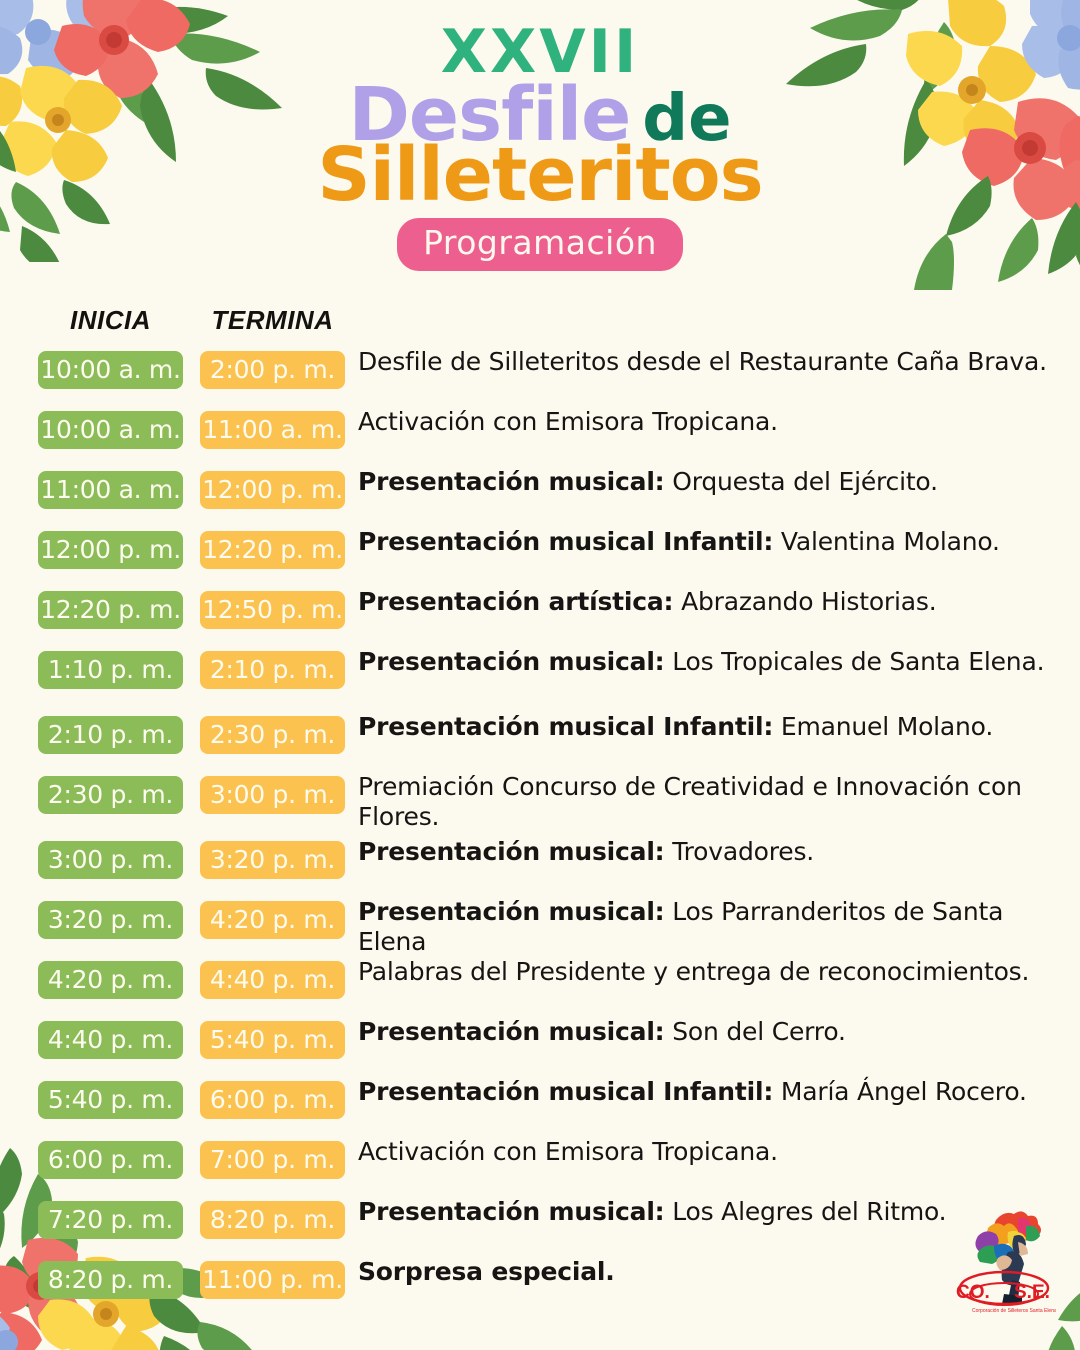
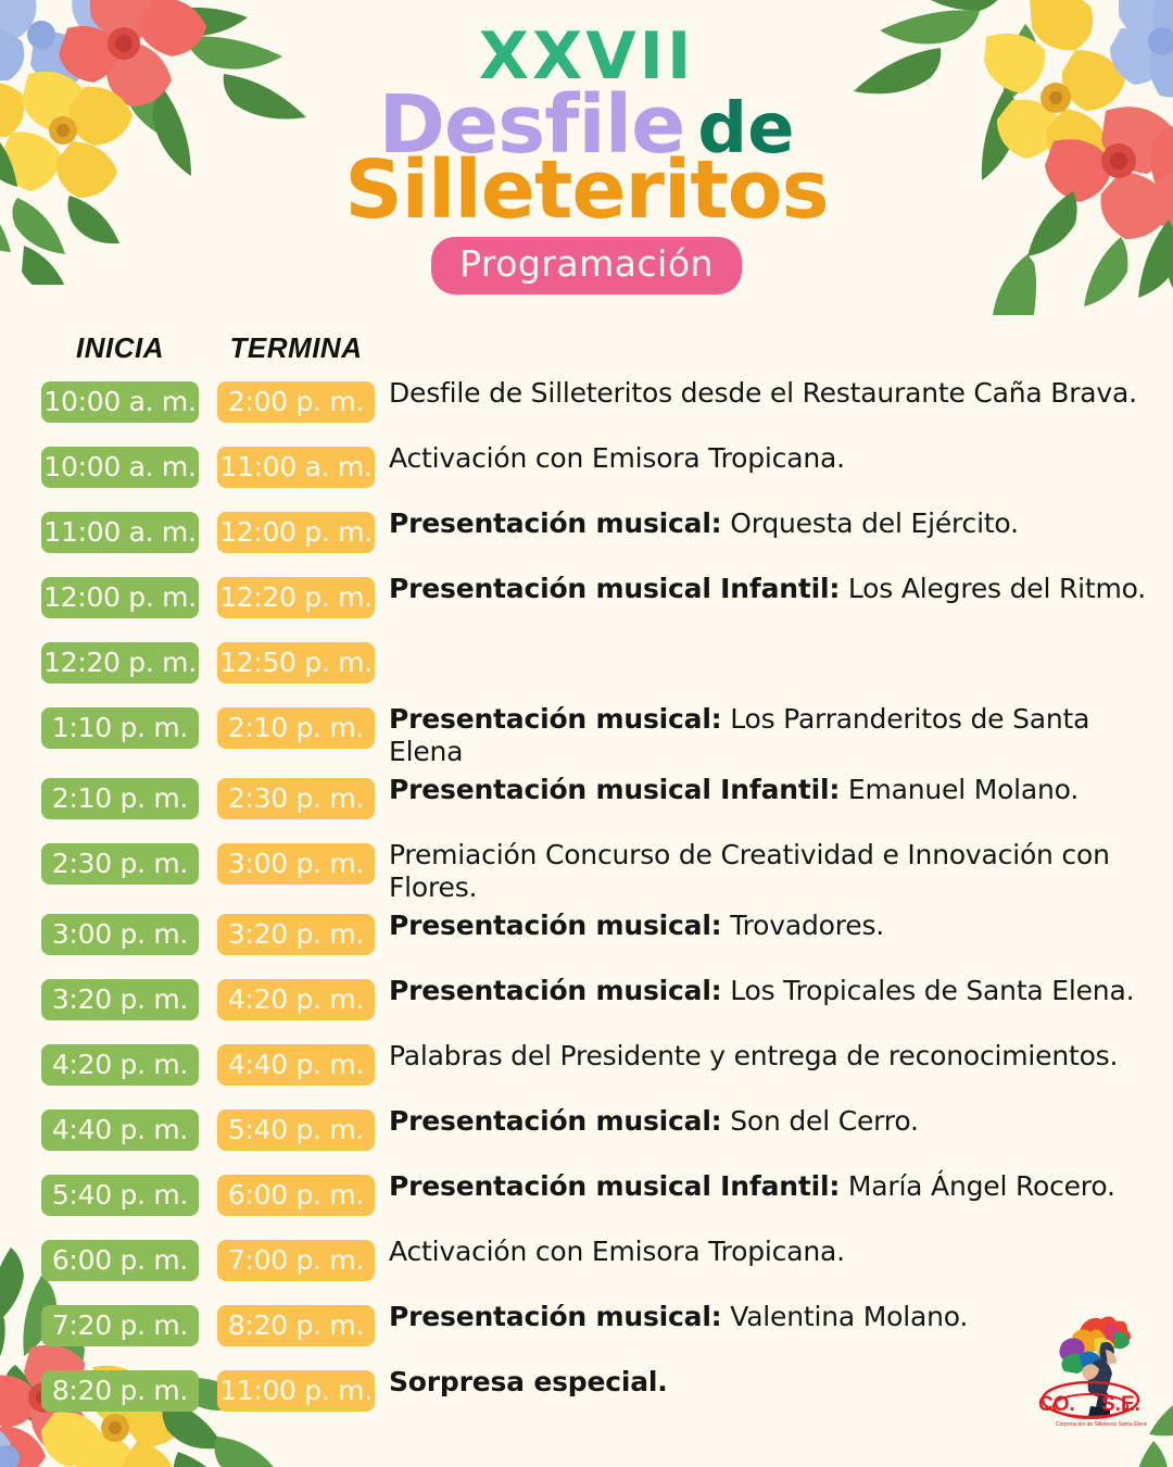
  XXVII
  Desfile de
  Silleteritos
  Programación
  INICIA
  TERMINA
  10:00 a. m.
  2:00 p. m.
  Desfile de Silleteritos desde el Restaurante Caña Brava.
  10:00 a. m.
  11:00 a. m.
  Activación con Emisora Tropicana.
  11:00 a. m.
  12:00 p. m.
  Presentación musical: Orquesta del Ejército.
  12:00 p. m.
  12:20 p. m.
- Presentación musical Infantil: Valentina Molano.
+ Presentación musical Infantil: Los Alegres del Ritmo.
  12:20 p. m.
  12:50 p. m.
- Presentación artística: Abrazando Historias.
  1:10 p. m.
  2:10 p. m.
- Presentación musical: Los Tropicales de Santa Elena.
+ Presentación musical: Los Parranderitos de Santa Elena
  2:10 p. m.
  2:30 p. m.
  Presentación musical Infantil: Emanuel Molano.
  2:30 p. m.
  3:00 p. m.
  Premiación Concurso de Creatividad e Innovación con Flores.
  3:00 p. m.
  3:20 p. m.
  Presentación musical: Trovadores.
  3:20 p. m.
  4:20 p. m.
- Presentación musical: Los Parranderitos de Santa Elena
+ Presentación musical: Los Tropicales de Santa Elena.
  4:20 p. m.
  4:40 p. m.
  Palabras del Presidente y entrega de reconocimientos.
  4:40 p. m.
  5:40 p. m.
  Presentación musical: Son del Cerro.
  5:40 p. m.
  6:00 p. m.
  Presentación musical Infantil: María Ángel Rocero.
  6:00 p. m.
  7:00 p. m.
  Activación con Emisora Tropicana.
  7:20 p. m.
  8:20 p. m.
- Presentación musical: Los Alegres del Ritmo.
+ Presentación musical: Valentina Molano.
  8:20 p. m.
  11:00 p. m.
  Sorpresa especial.
  CO.
  S.E.
